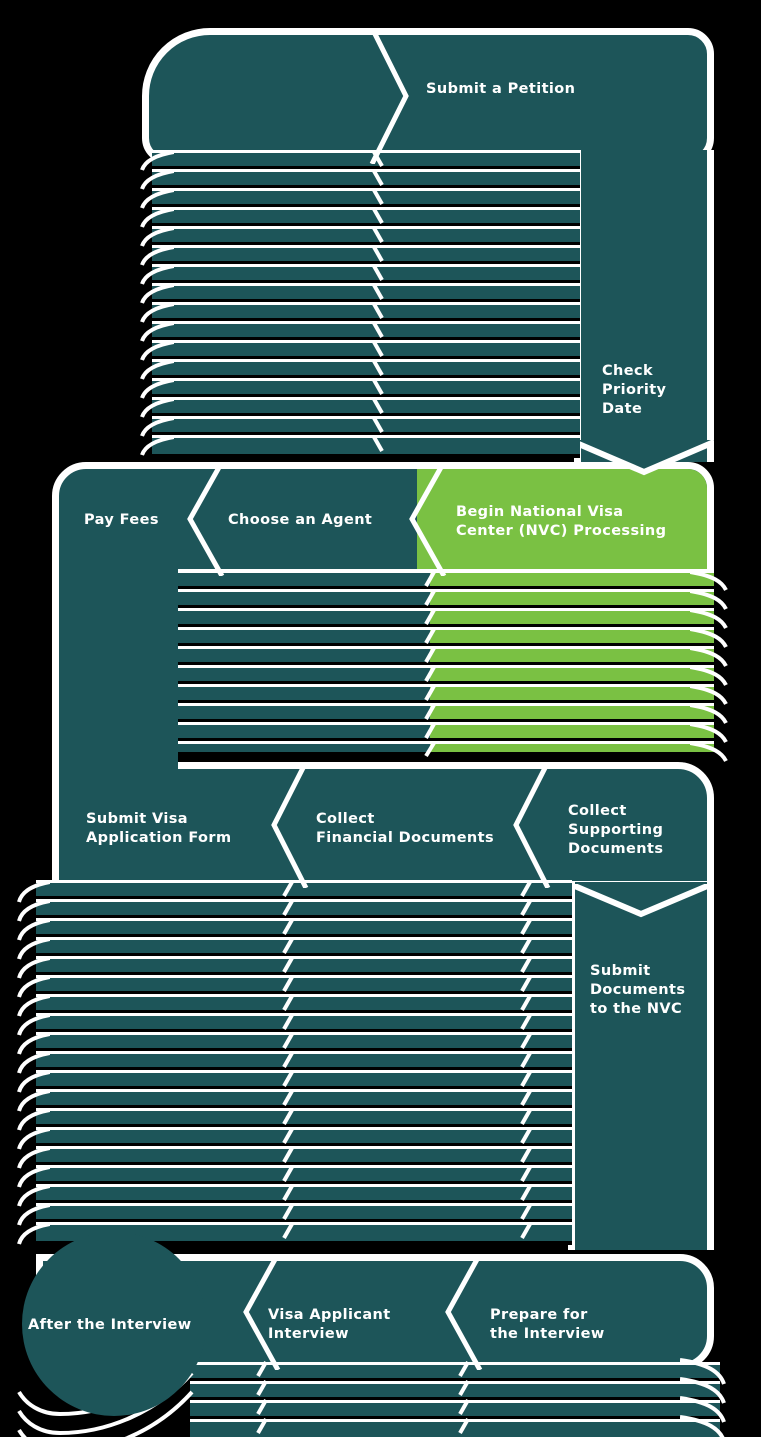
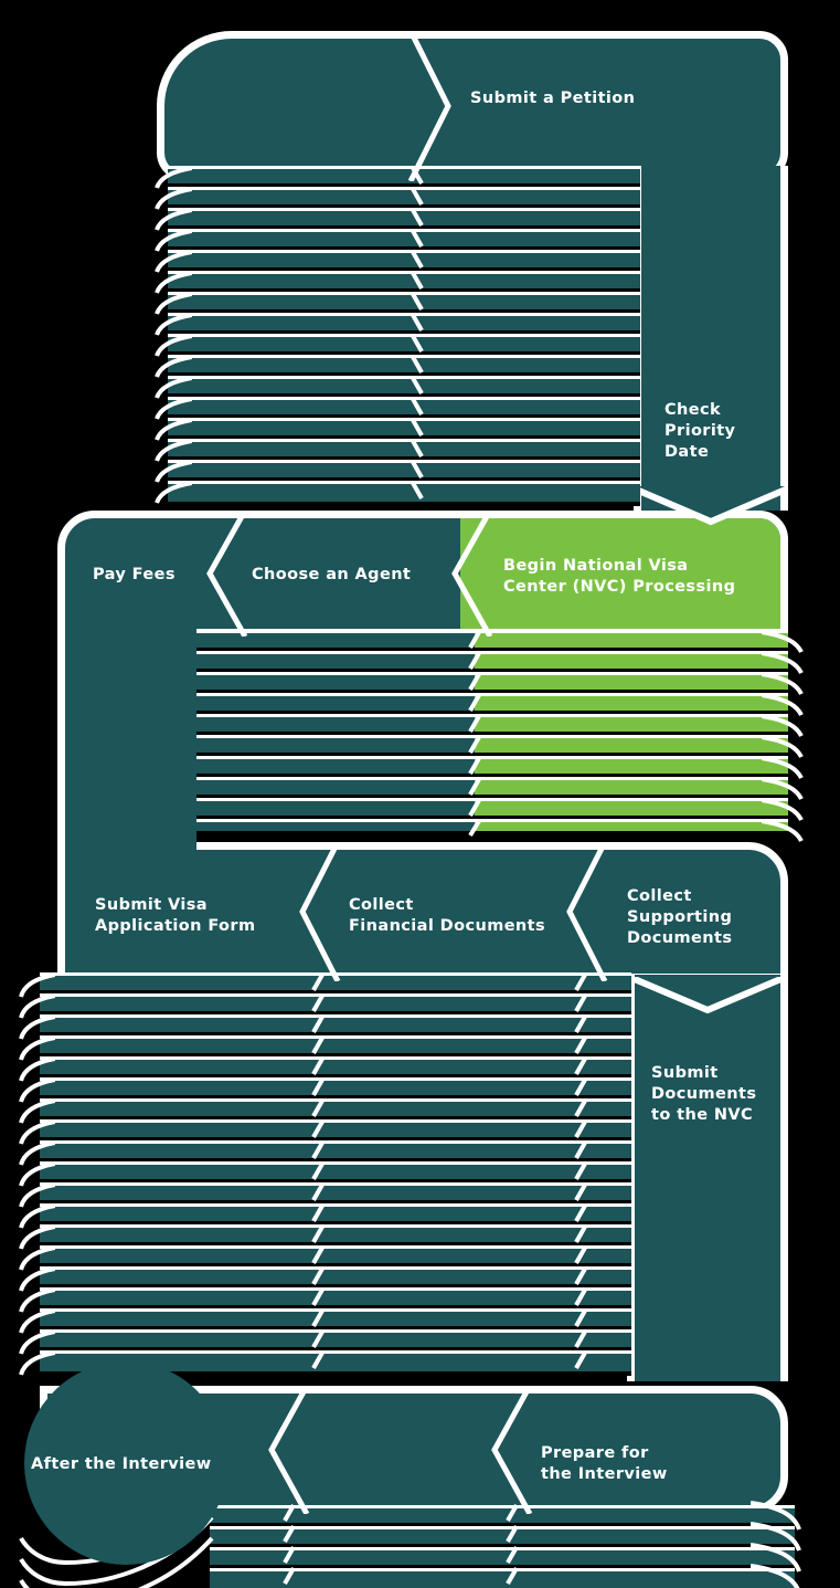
  Submit a Petition
  Check
  Priority
  Date
  Pay Fees
  Choose an Agent
  Begin National Visa
  Center (NVC) Processing
  Submit Visa
  Application Form
  Collect
  Financial Documents
  Collect
  Supporting
  Documents
  Submit
  Documents
  to the NVC
  After the Interview
- Visa Applicant
- Interview
  Prepare for
  the Interview
